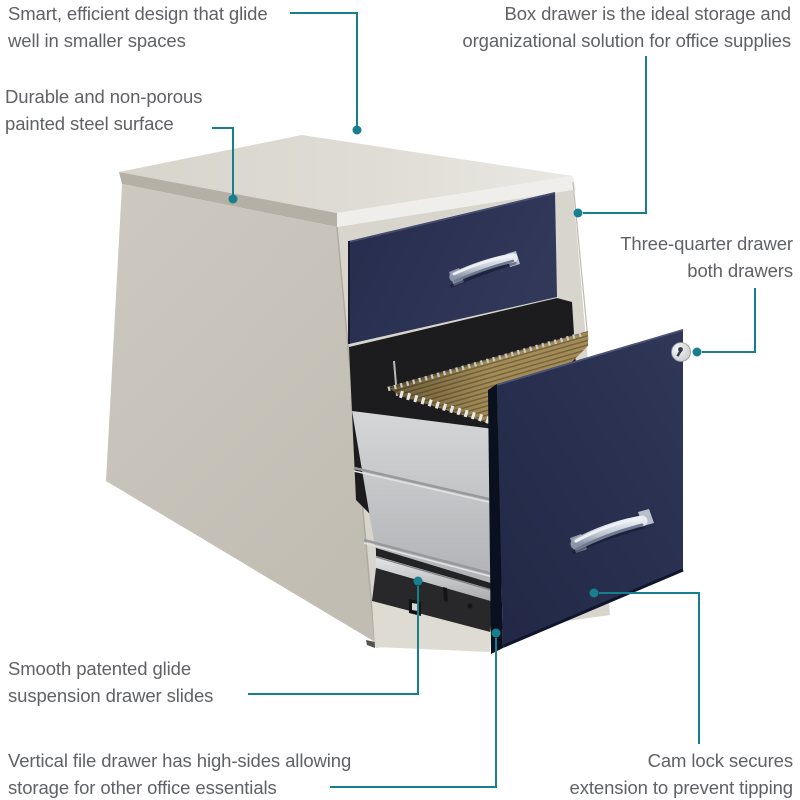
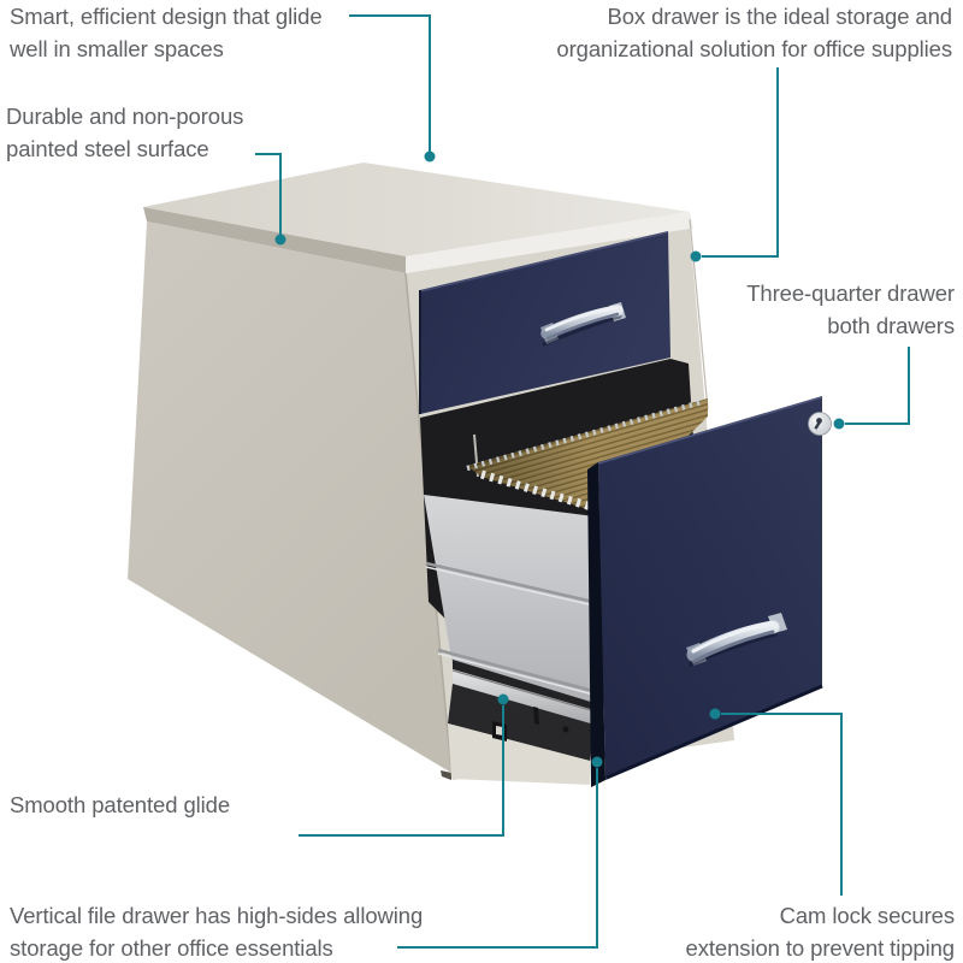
  Smart, efficient design that glide
  well in smaller spaces
  Box drawer is the ideal storage and
  organizational solution for office supplies
  Durable and non-porous
  painted steel surface
  Three-quarter drawer
  both drawers
  Smooth patented glide
- suspension drawer slides
  Vertical file drawer has high-sides allowing
  storage for other office essentials
  Cam lock secures
  extension to prevent tipping
